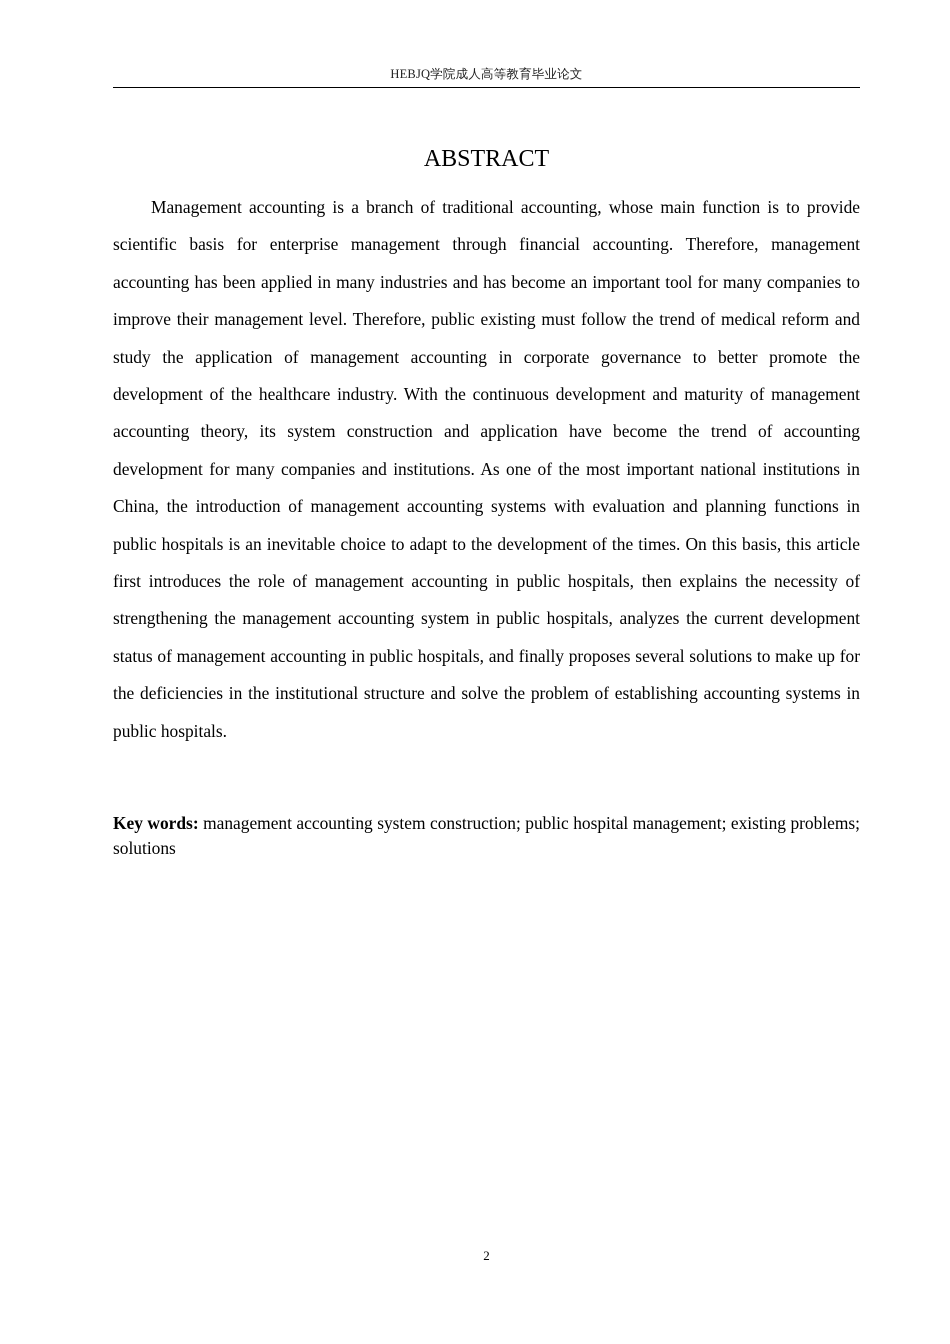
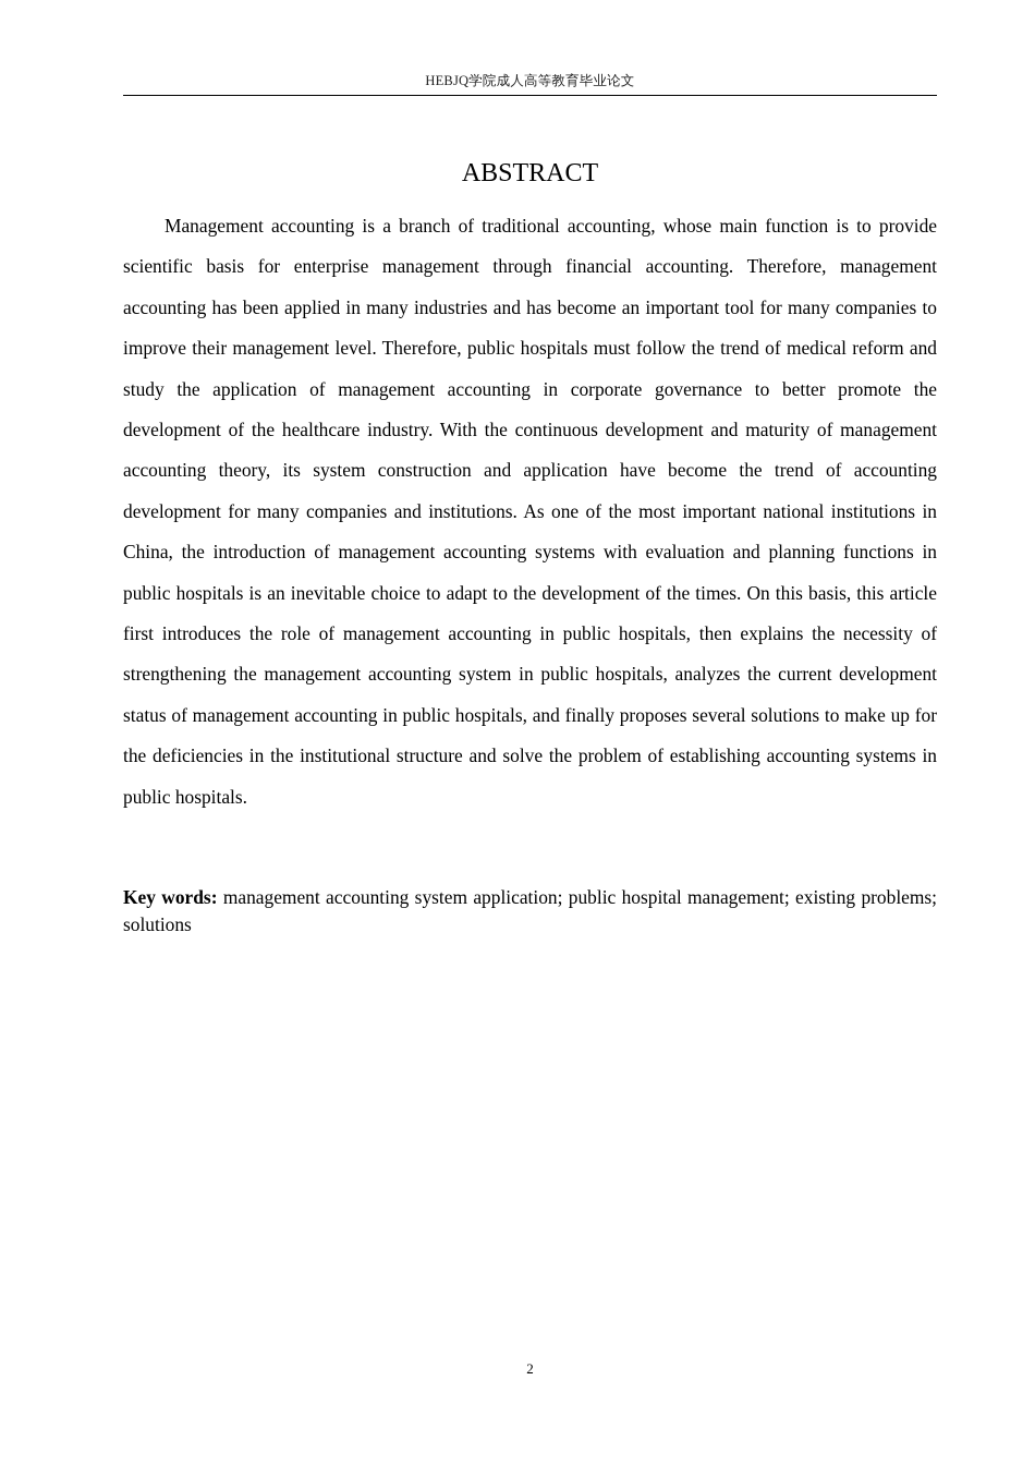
  HEBJQ学院成人高等教育毕业论文
  ABSTRACT
- Management accounting is a branch of traditional accounting, whose main function is to provide scientific basis for enterprise management through financial accounting. Therefore, management accounting has been applied in many industries and has become an important tool for many companies to improve their management level. Therefore, public existing must follow the trend of medical reform and study the application of management accounting in corporate governance to better promote the development of the healthcare industry. With the continuous development and maturity of management accounting theory, its system construction and application have become the trend of accounting development for many companies and institutions. As one of the most important national institutions in China, the introduction of management accounting systems with evaluation and planning functions in public hospitals is an inevitable choice to adapt to the development of the times. On this basis, this article first introduces the role of management accounting in public hospitals, then explains the necessity of strengthening the management accounting system in public hospitals, analyzes the current development status of management accounting in public hospitals, and finally proposes several solutions to make up for the deficiencies in the institutional structure and solve the problem of establishing accounting systems in public hospitals.
+ Management accounting is a branch of traditional accounting, whose main function is to provide scientific basis for enterprise management through financial accounting. Therefore, management accounting has been applied in many industries and has become an important tool for many companies to improve their management level. Therefore, public hospitals must follow the trend of medical reform and study the application of management accounting in corporate governance to better promote the development of the healthcare industry. With the continuous development and maturity of management accounting theory, its system construction and application have become the trend of accounting development for many companies and institutions. As one of the most important national institutions in China, the introduction of management accounting systems with evaluation and planning functions in public hospitals is an inevitable choice to adapt to the development of the times. On this basis, this article first introduces the role of management accounting in public hospitals, then explains the necessity of strengthening the management accounting system in public hospitals, analyzes the current development status of management accounting in public hospitals, and finally proposes several solutions to make up for the deficiencies in the institutional structure and solve the problem of establishing accounting systems in public hospitals.
- Key words: management accounting system construction; public hospital management; existing problems; solutions
+ Key words: management accounting system application; public hospital management; existing problems; solutions
  2
